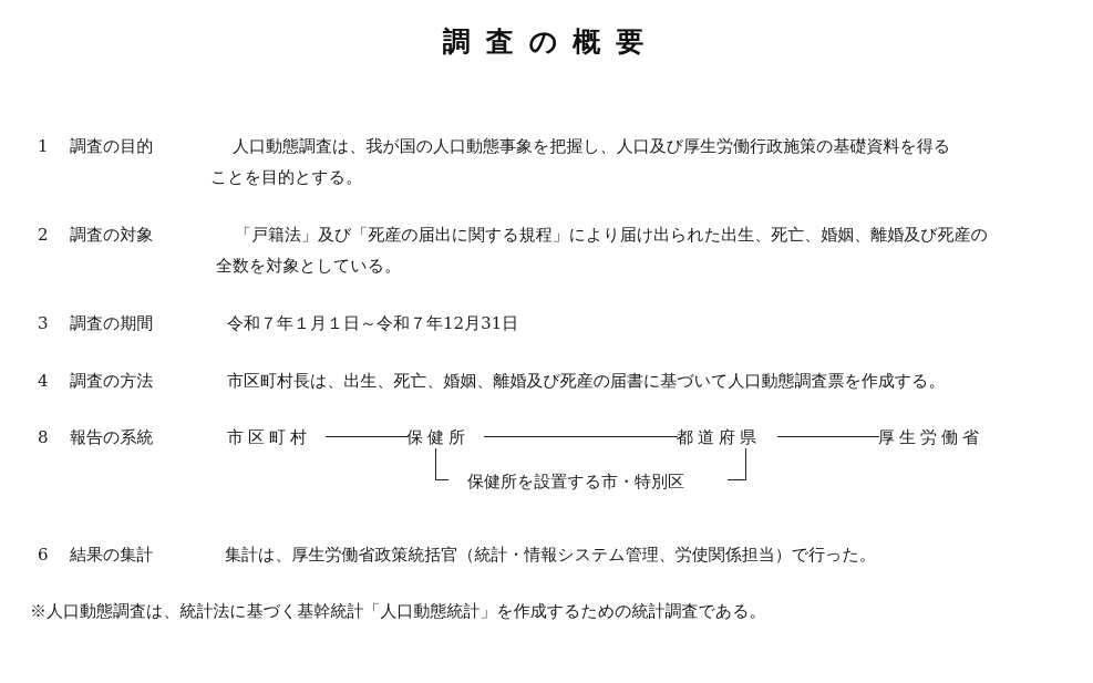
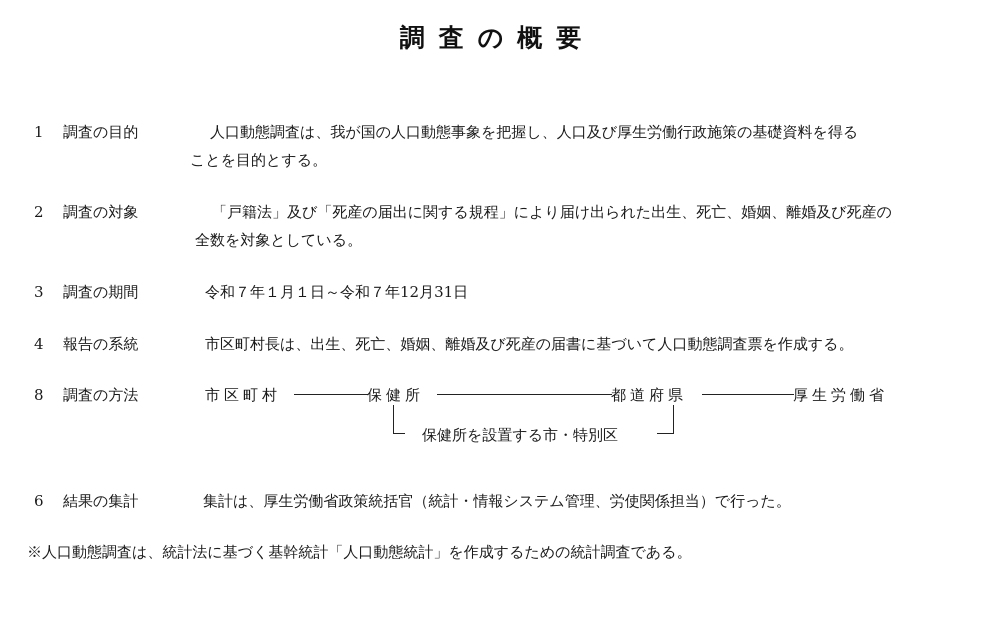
  調査の概要
  1
  調査の目的
  人口動態調査は、我が国の人口動態事象を把握し、人口及び厚生労働行政施策の基礎資料を得る
  ことを目的とする。
  2
  調査の対象
  「戸籍法」及び「死産の届出に関する規程」により届け出られた出生、死亡、婚姻、離婚及び死産の
  全数を対象としている。
  3
  調査の期間
  令和７年１月１日～令和７年12月31日
  4
- 調査の方法
+ 報告の系統
  市区町村長は、出生、死亡、婚姻、離婚及び死産の届書に基づいて人口動態調査票を作成する。
  8
- 報告の系統
+ 調査の方法
  市区町村
  保健所
  都道府県
  厚生労働省
  保健所を設置する市・特別区
  6
  結果の集計
  集計は、厚生労働省政策統括官（統計・情報システム管理、労使関係担当）で行った。
  ※人口動態調査は、統計法に基づく基幹統計「人口動態統計」を作成するための統計調査である。
